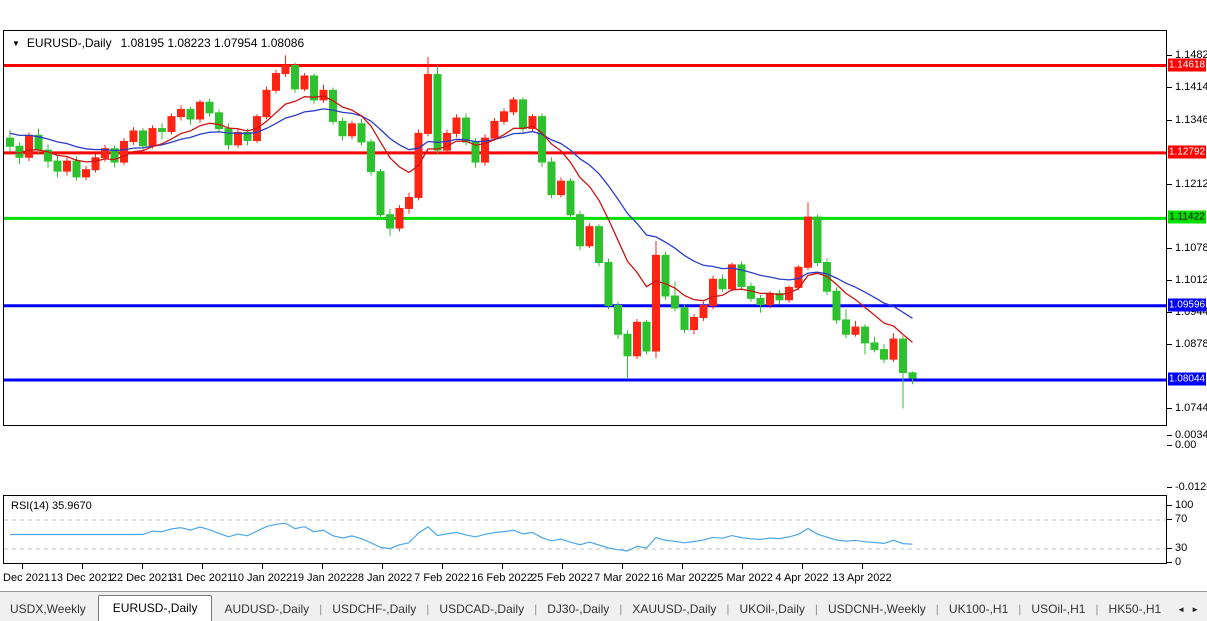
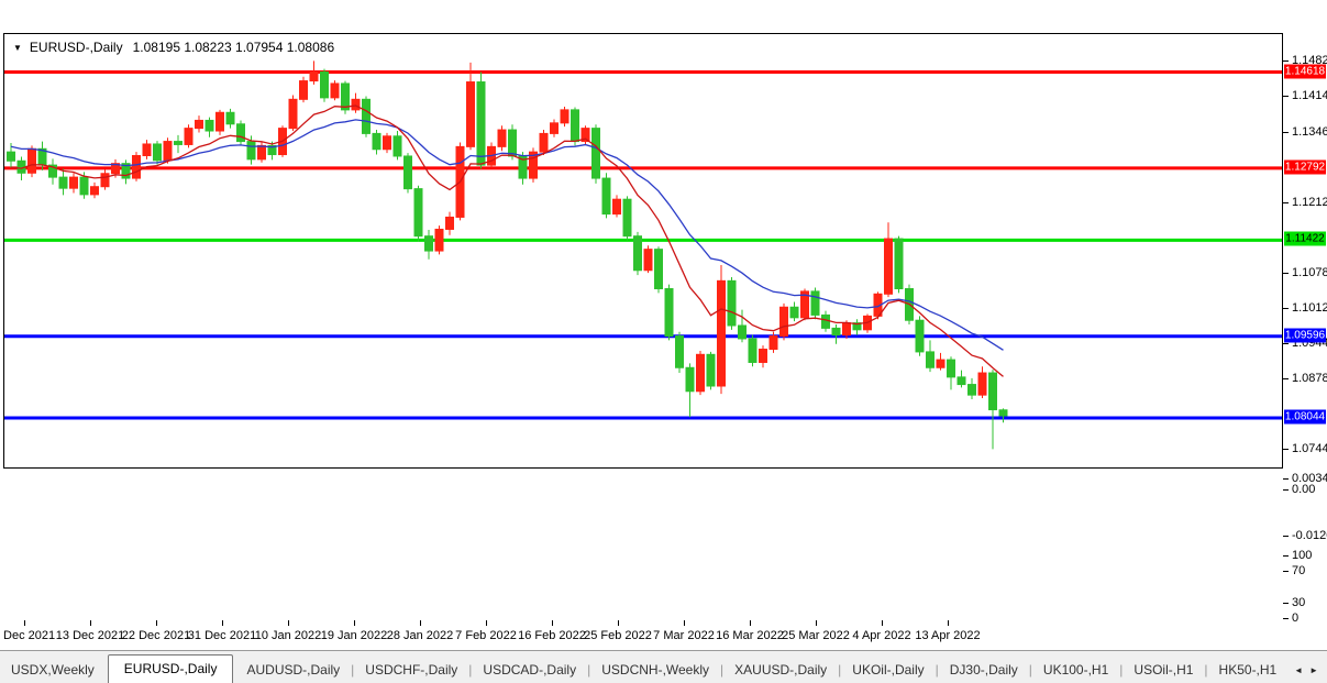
  ▼
  EURUSD-,Daily
  1.08195 1.08223 1.07954 1.08086
- RSI(14) 35.9670
  1.1482
  1.1414
  1.1346
  1.1212
  1.1078
  1.1012
  1.0944
  1.0878
  1.0744
  1.14618
  1.12792
  1.11422
  1.09596
  1.08044
  0.0034
  0.00
  100
  70
  30
  0
  Dec 2021
  13 Dec 2021
  22 Dec 2021
  31 Dec 2021
  10 Jan 2022
  19 Jan 2022
  28 Jan 2022
  7 Feb 2022
  16 Feb 2022
  25 Feb 2022
  7 Mar 2022
  16 Mar 2022
  25 Mar 2022
  4 Apr 2022
  13 Apr 2022
  USDX,Weekly
  EURUSD-,Daily
  AUDUSD-,Daily
  |
  USDCHF-,Daily
  |
  USDCAD-,Daily
  |
- DJ30-,Daily
+ USDCNH-,Weekly
  |
  XAUUSD-,Daily
  |
  UKOil-,Daily
  |
- USDCNH-,Weekly
+ DJ30-,Daily
  |
  UK100-,H1
  |
  USOil-,H1
  |
  HK50-,H1
  ◄
  ►
